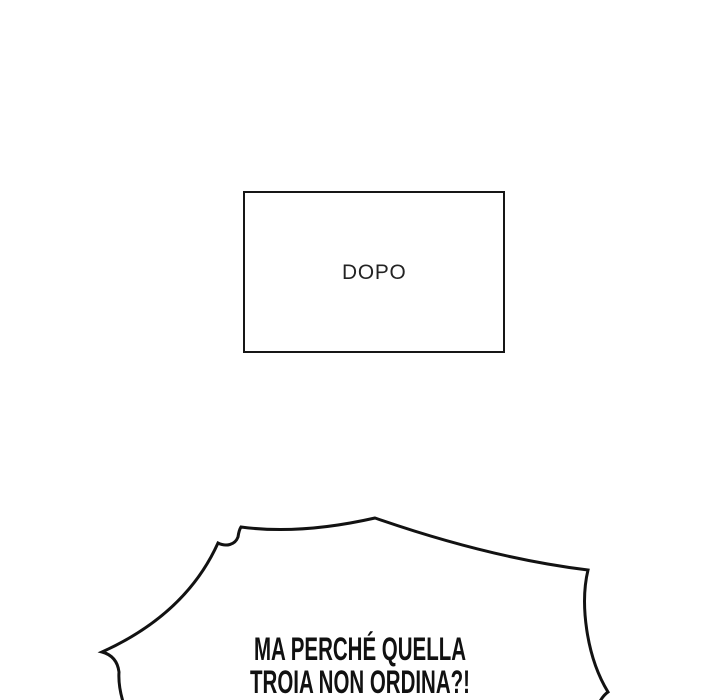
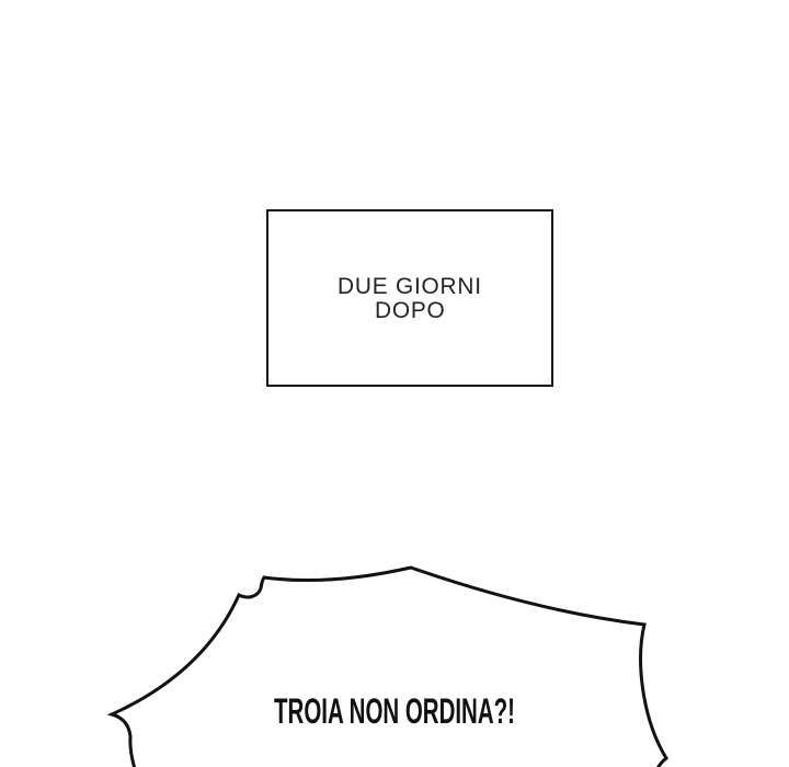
+ DUE GIORNI
  DOPO
- MA PERCHÉ QUELLA
  TROIA NON ORDINA?!
